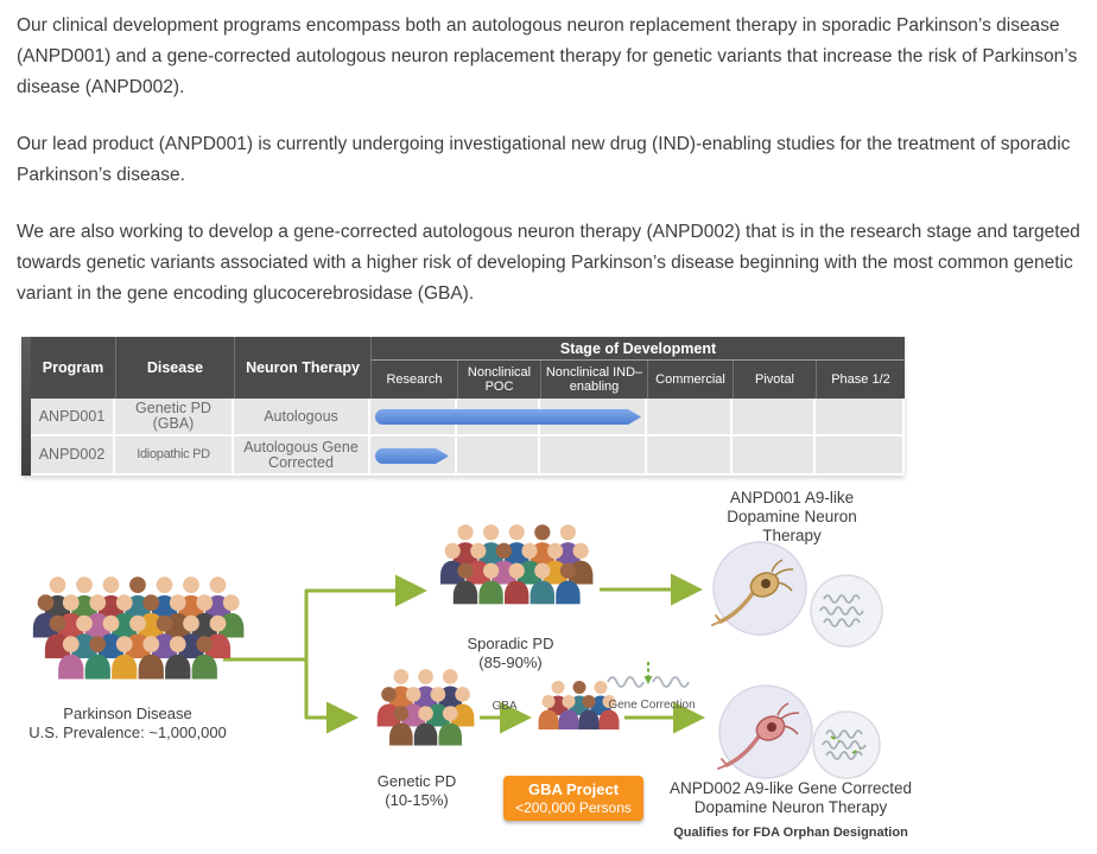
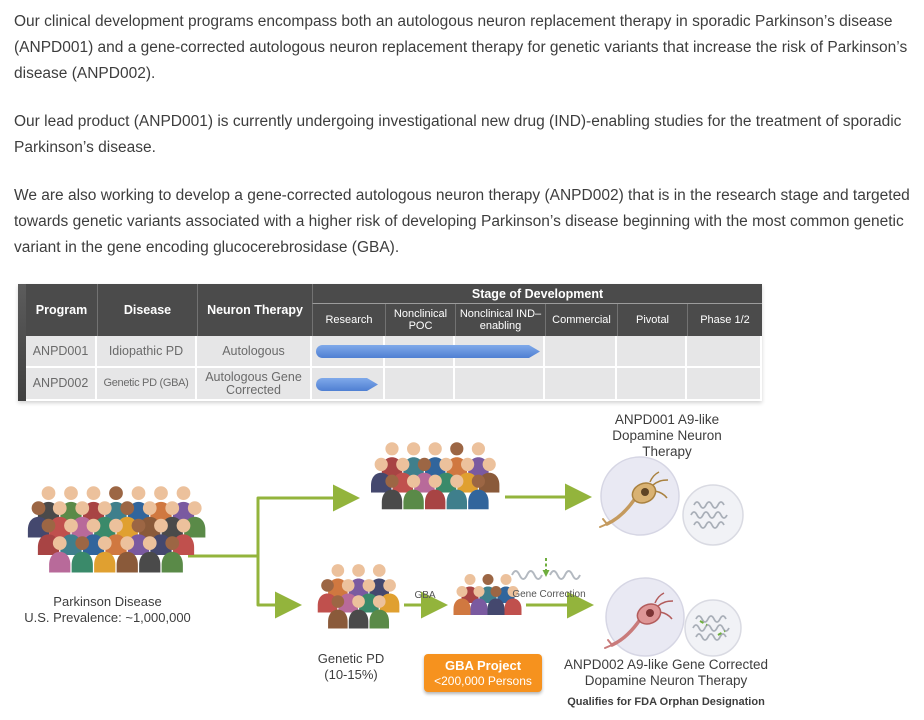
  Our clinical development programs encompass both an autologous neuron replacement therapy in sporadic Parkinson’s disease (ANPD001) and a gene-corrected autologous neuron replacement therapy for genetic variants that increase the risk of Parkinson’s disease (ANPD002).
  Our lead product (ANPD001) is currently undergoing investigational new drug (IND)-enabling studies for the treatment of sporadic Parkinson’s disease.
  We are also working to develop a gene-corrected autologous neuron therapy (ANPD002) that is in the research stage and targeted towards genetic variants associated with a higher risk of developing Parkinson’s disease beginning with the most common genetic variant in the gene encoding glucocerebrosidase (GBA).
  Program
  Disease
  Neuron Therapy
  Stage of Development
  Research
  Nonclinical POC
  Nonclinical IND–enabling
  Commercial
  Pivotal
  Phase 1/2
  ANPD001
- Genetic PD (GBA)
+ Idiopathic PD
  Autologous
  ANPD002
- Idiopathic PD
+ Genetic PD (GBA)
  Autologous Gene Corrected
  ANPD001 A9-like
  Dopamine Neuron
  Therapy
- Sporadic PD
- (85-90%)
  Parkinson Disease
  U.S. Prevalence: ~1,000,000
  Genetic PD
  (10-15%)
  GBA
  Gene Correction
  GBA Project
  <200,000 Persons
  ANPD002 A9-like Gene Corrected
  Dopamine Neuron Therapy
  Qualifies for FDA Orphan Designation
